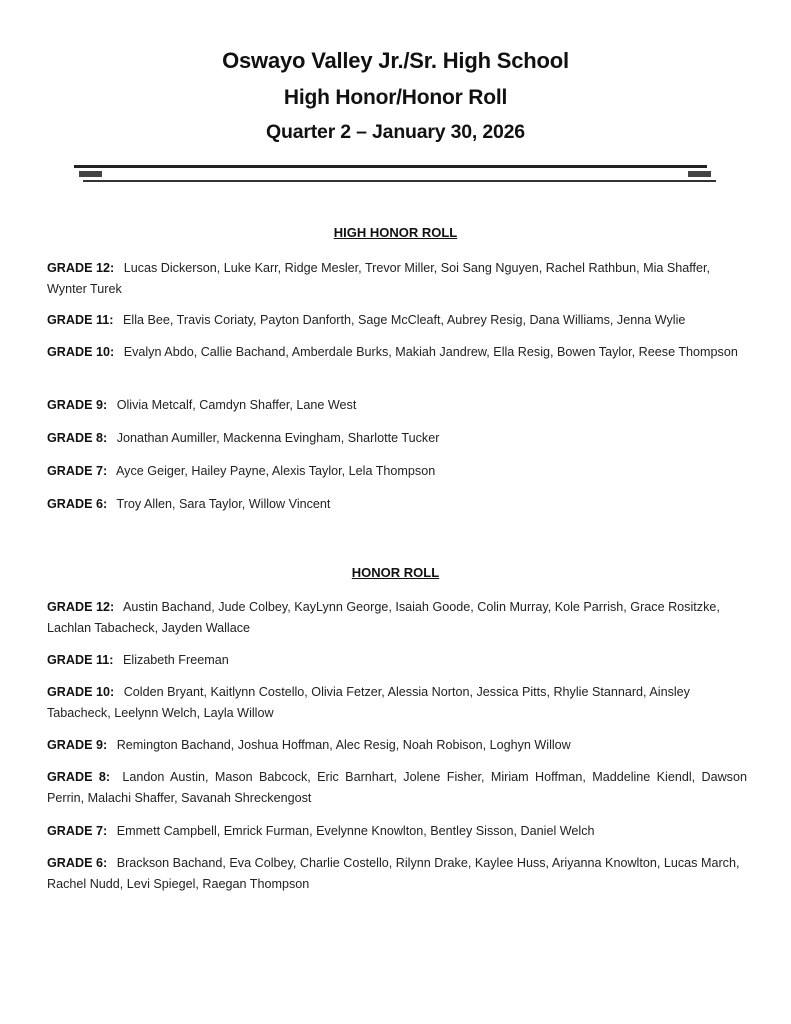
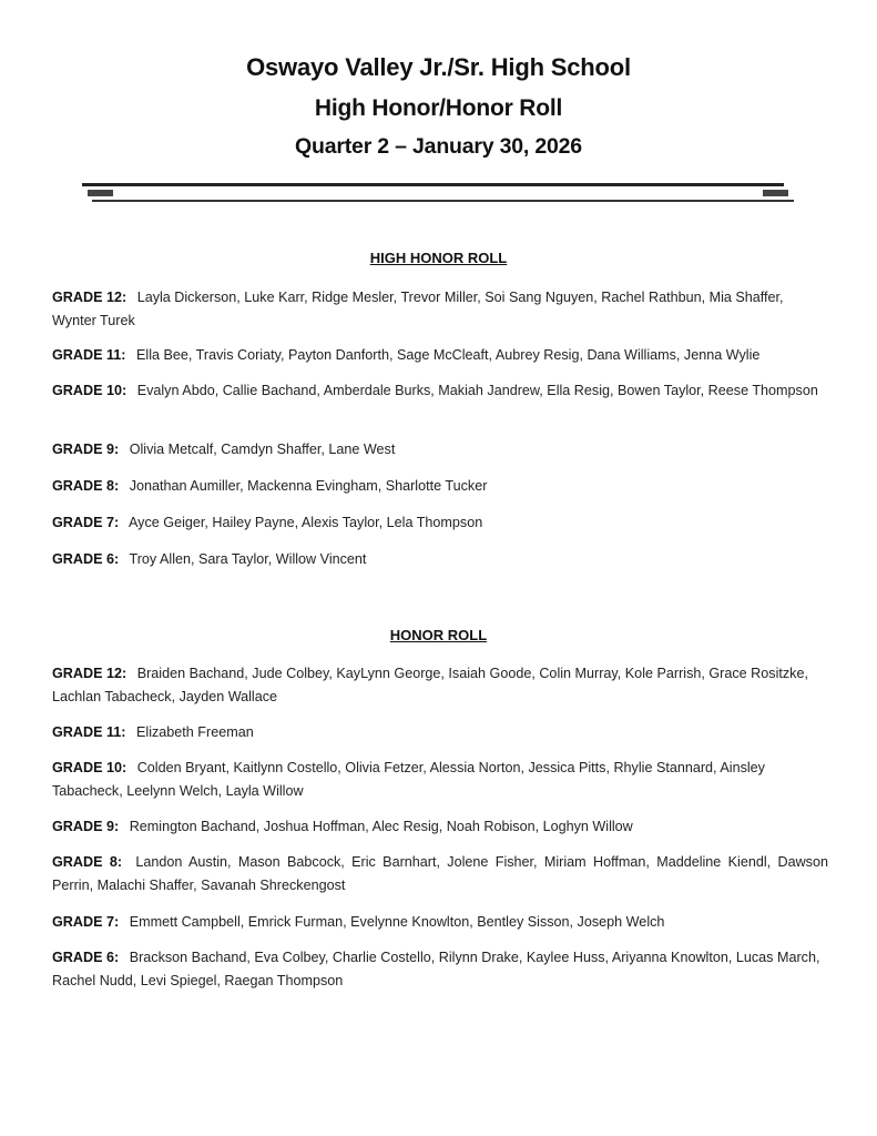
  Oswayo Valley Jr./Sr. High School
  High Honor/Honor Roll
  Quarter 2 – January 30, 2026
  HIGH HONOR ROLL
- GRADE 12: Lucas Dickerson, Luke Karr, Ridge Mesler, Trevor Miller, Soi Sang Nguyen, Rachel Rathbun, Mia Shaffer, Wynter Turek
+ GRADE 12: Layla Dickerson, Luke Karr, Ridge Mesler, Trevor Miller, Soi Sang Nguyen, Rachel Rathbun, Mia Shaffer, Wynter Turek
  GRADE 11: Ella Bee, Travis Coriaty, Payton Danforth, Sage McCleaft, Aubrey Resig, Dana Williams, Jenna Wylie
  GRADE 10: Evalyn Abdo, Callie Bachand, Amberdale Burks, Makiah Jandrew, Ella Resig, Bowen Taylor, Reese Thompson
  GRADE 9: Olivia Metcalf, Camdyn Shaffer, Lane West
  GRADE 8: Jonathan Aumiller, Mackenna Evingham, Sharlotte Tucker
  GRADE 7: Ayce Geiger, Hailey Payne, Alexis Taylor, Lela Thompson
  GRADE 6: Troy Allen, Sara Taylor, Willow Vincent
  HONOR ROLL
- GRADE 12: Austin Bachand, Jude Colbey, KayLynn George, Isaiah Goode, Colin Murray, Kole Parrish, Grace Rositzke, Lachlan Tabacheck, Jayden Wallace
+ GRADE 12: Braiden Bachand, Jude Colbey, KayLynn George, Isaiah Goode, Colin Murray, Kole Parrish, Grace Rositzke, Lachlan Tabacheck, Jayden Wallace
  GRADE 11: Elizabeth Freeman
  GRADE 10: Colden Bryant, Kaitlynn Costello, Olivia Fetzer, Alessia Norton, Jessica Pitts, Rhylie Stannard, Ainsley Tabacheck, Leelynn Welch, Layla Willow
  GRADE 9: Remington Bachand, Joshua Hoffman, Alec Resig, Noah Robison, Loghyn Willow
  GRADE 8: Landon Austin, Mason Babcock, Eric Barnhart, Jolene Fisher, Miriam Hoffman, Maddeline Kiendl, Dawson Perrin, Malachi Shaffer, Savanah Shreckengost
- GRADE 7: Emmett Campbell, Emrick Furman, Evelynne Knowlton, Bentley Sisson, Daniel Welch
+ GRADE 7: Emmett Campbell, Emrick Furman, Evelynne Knowlton, Bentley Sisson, Joseph Welch
  GRADE 6: Brackson Bachand, Eva Colbey, Charlie Costello, Rilynn Drake, Kaylee Huss, Ariyanna Knowlton, Lucas March, Rachel Nudd, Levi Spiegel, Raegan Thompson
